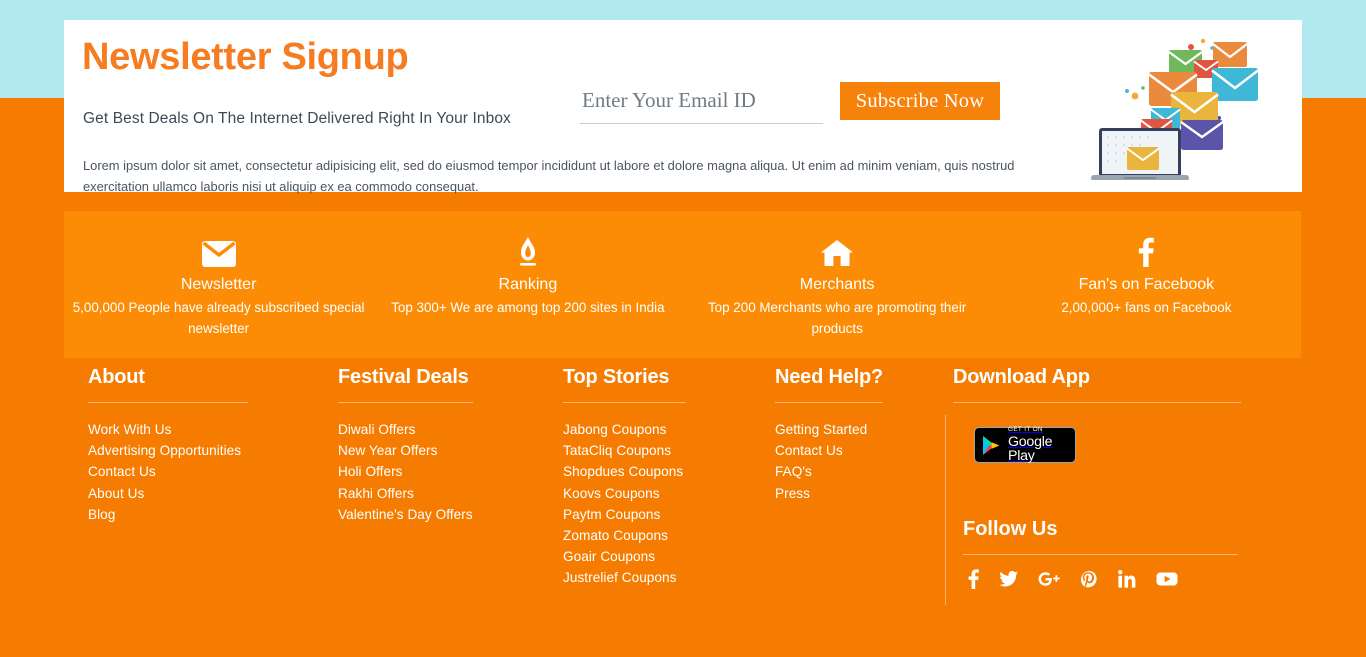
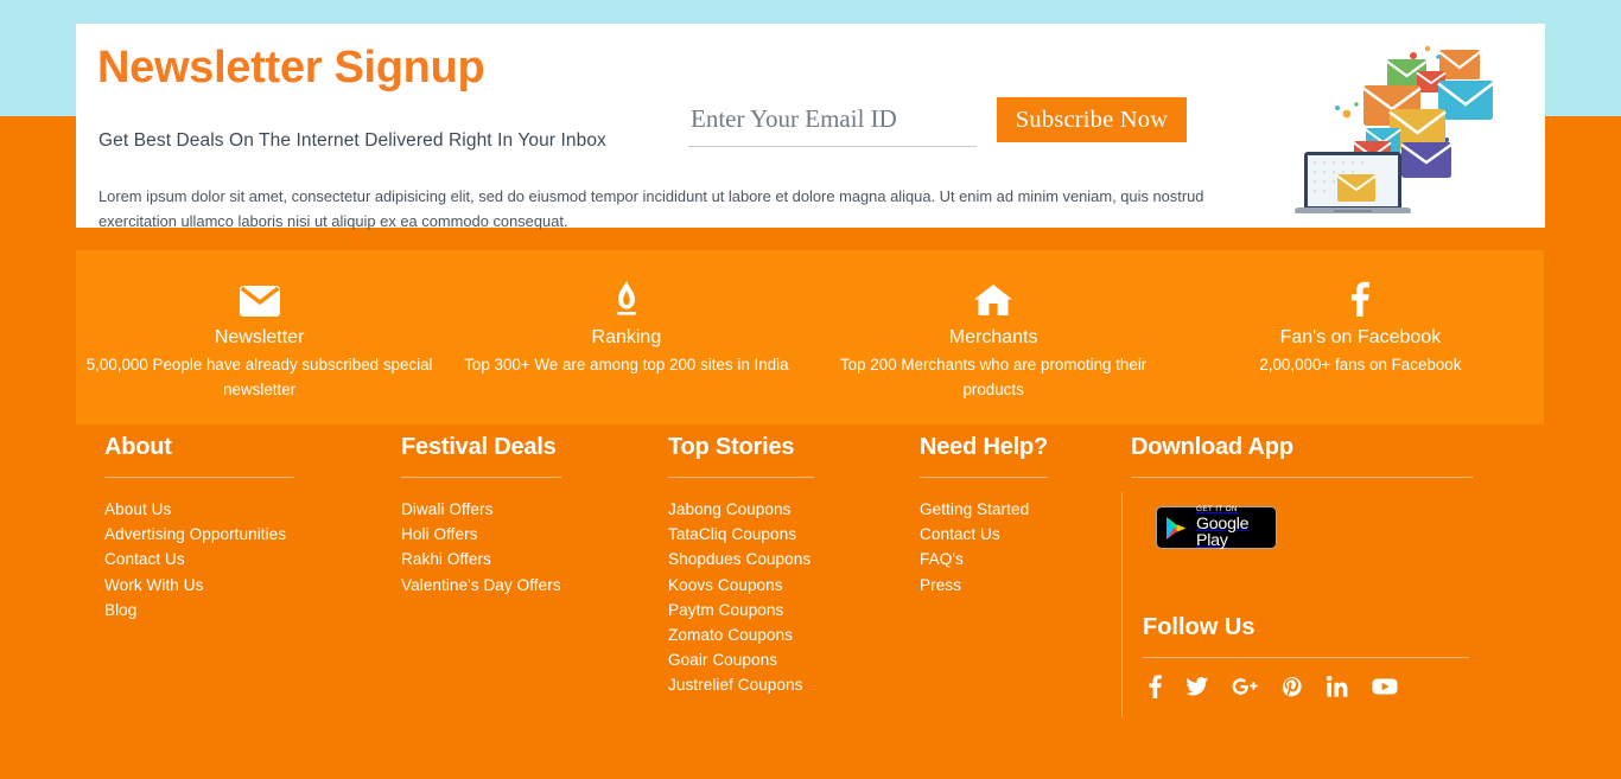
  Newsletter Signup
  Get Best Deals On The Internet Delivered Right In Your Inbox
  Lorem ipsum dolor sit amet, consectetur adipisicing elit, sed do eiusmod tempor incididunt ut labore et dolore magna aliqua. Ut enim ad minim veniam, quis nostrud exercitation ullamco laboris nisi ut aliquip ex ea commodo consequat.
  Enter Your Email ID
  Subscribe Now
  Newsletter
  5,00,000 People have already subscribed special newsletter
  Ranking
  Top 300+ We are among top 200 sites in India
  Merchants
  Top 200 Merchants who are promoting their products
  Fan's on Facebook
  2,00,000+ fans on Facebook
  About
- Work With Us
+ About Us
  Advertising Opportunities
  Contact Us
- About Us
+ Work With Us
  Blog
  Festival Deals
  Diwali Offers
- New Year Offers
  Holi Offers
  Rakhi Offers
  Valentine's Day Offers
  Top Stories
  Jabong Coupons
  TataCliq Coupons
  Shopdues Coupons
  Koovs Coupons
  Paytm Coupons
  Zomato Coupons
  Goair Coupons
  Justrelief Coupons
  Need Help?
  Getting Started
  Contact Us
  FAQ's
  Press
  Download App
  Google Play
  Follow Us
